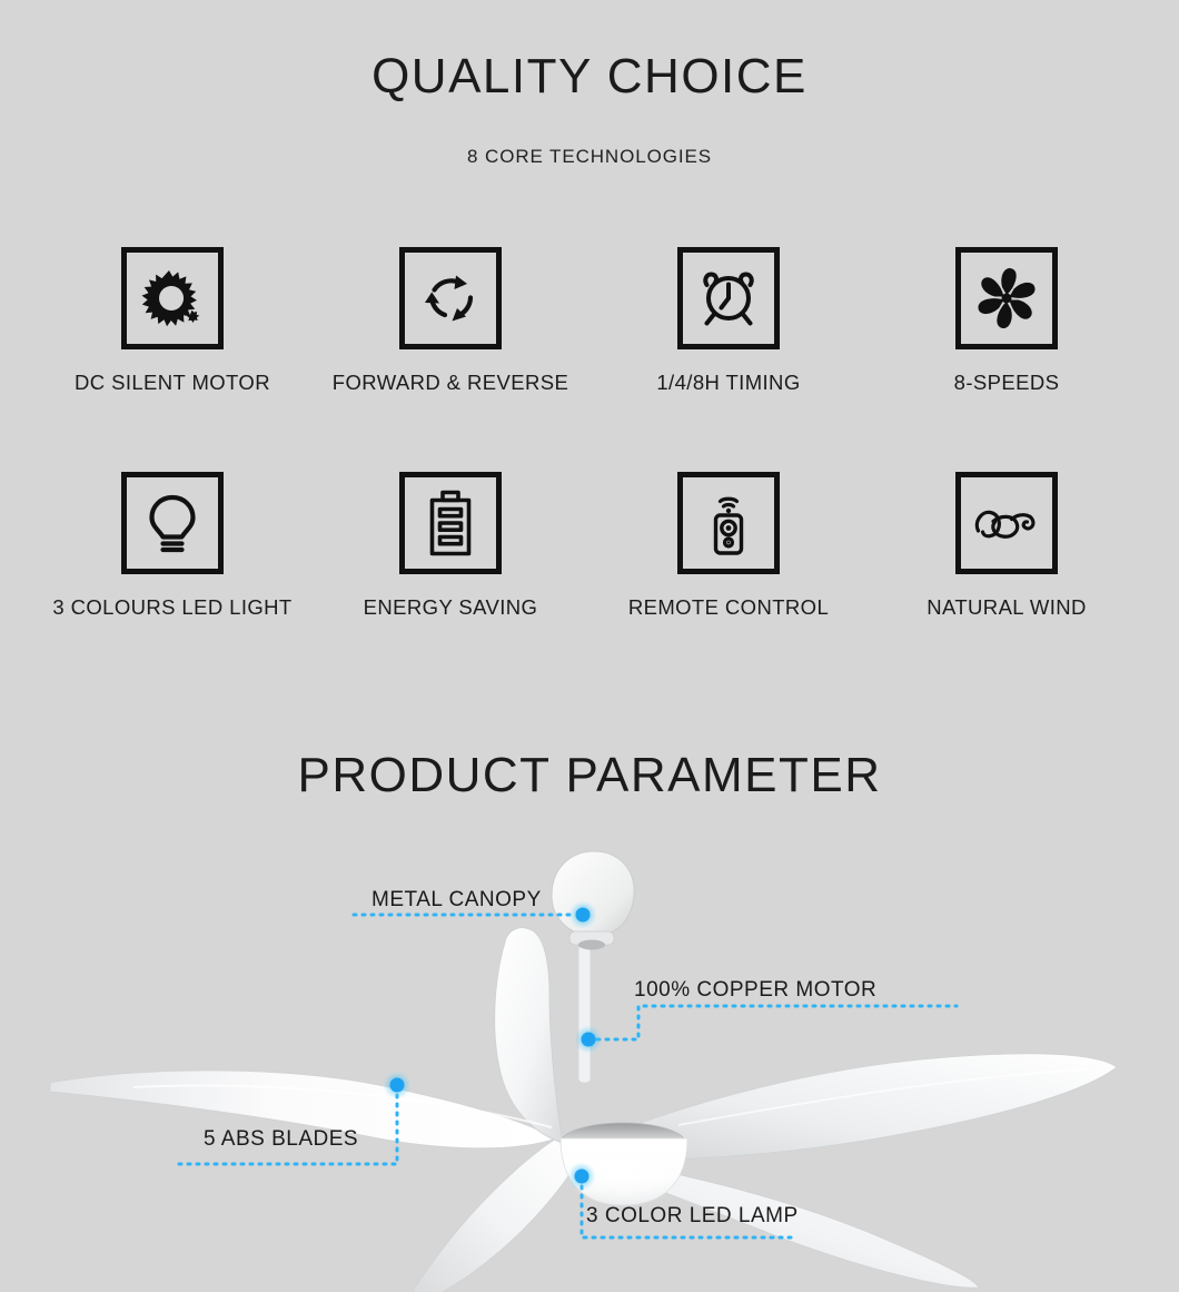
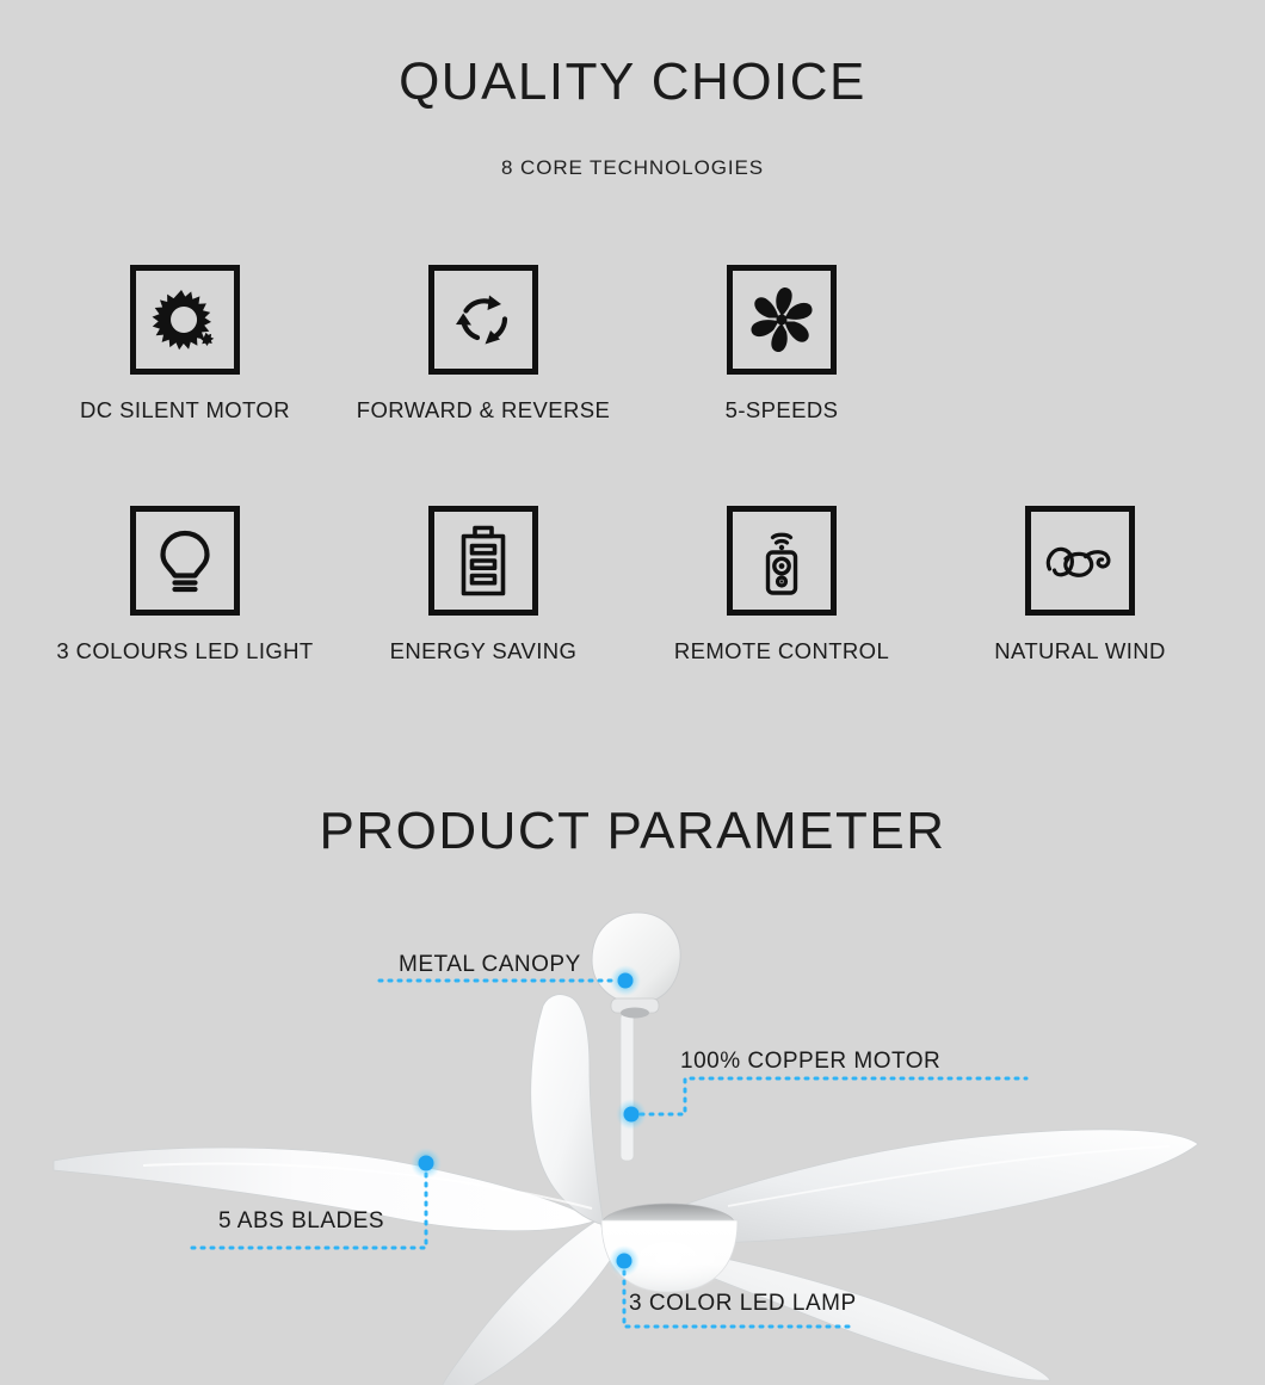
  QUALITY CHOICE
  8 CORE TECHNOLOGIES
  DC SILENT MOTOR
  FORWARD & REVERSE
- 1/4/8H TIMING
- 8-SPEEDS
+ 5-SPEEDS
  3 COLOURS LED LIGHT
  ENERGY SAVING
  REMOTE CONTROL
  NATURAL WIND
  PRODUCT PARAMETER
  METAL CANOPY
  100% COPPER MOTOR
  5 ABS BLADES
  3 COLOR LED LAMP
